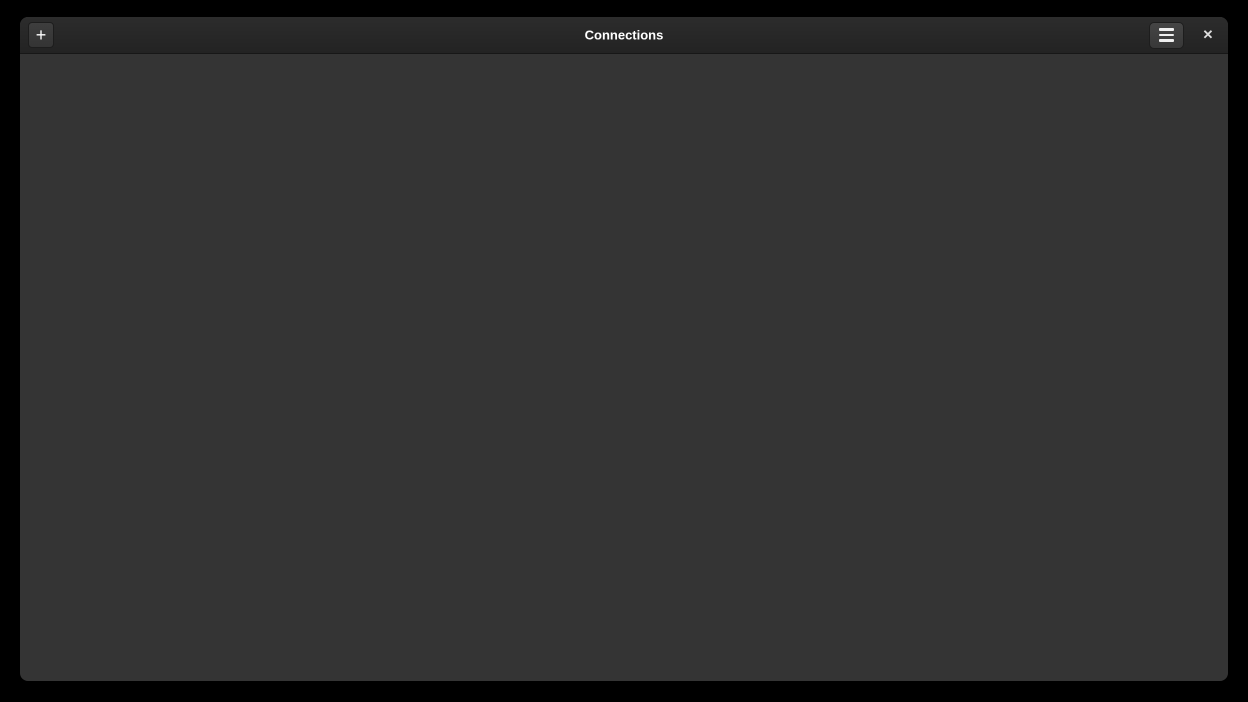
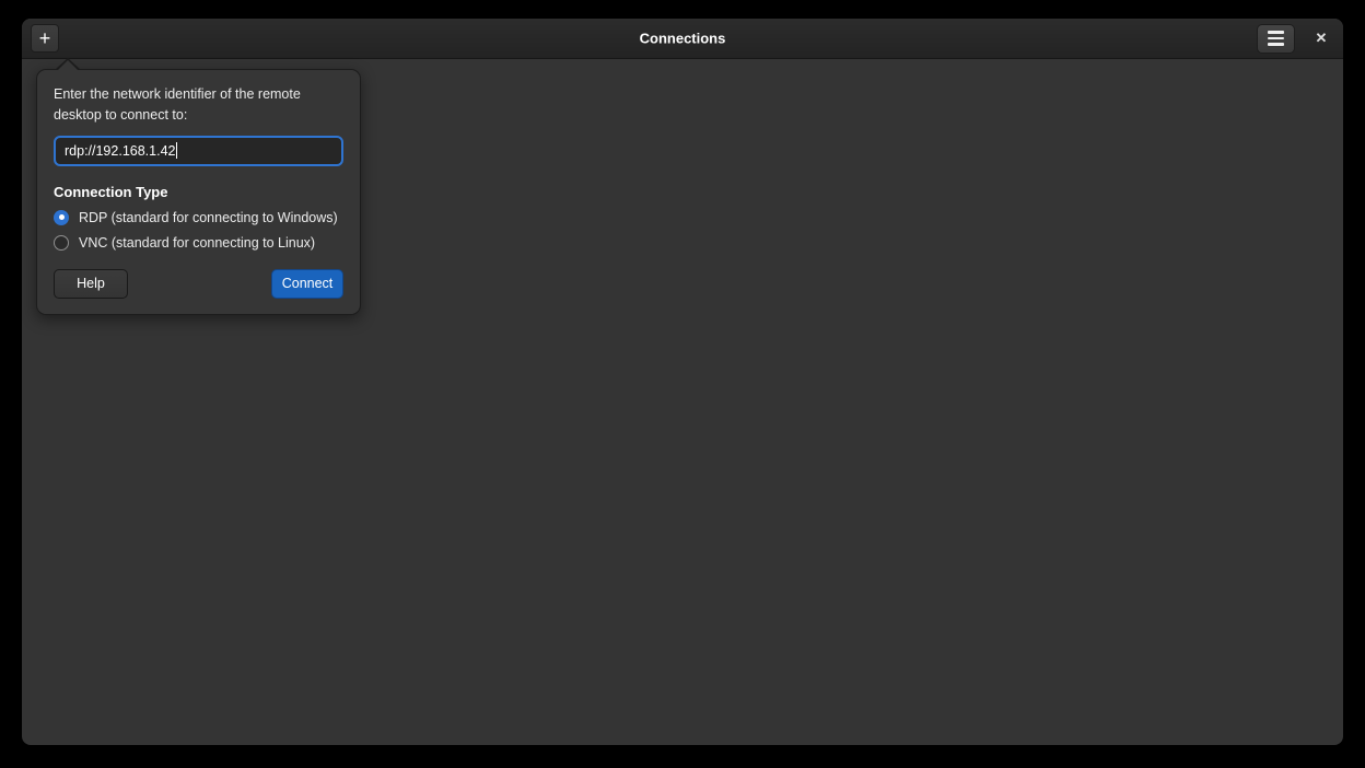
  +
  Connections
  ✕
+ Enter the network identifier of the remote desktop to connect to:
+ rdp://192.168.1.42
+ Connection Type
+ RDP (standard for connecting to Windows)
+ VNC (standard for connecting to Linux)
+ Help
+ Connect
